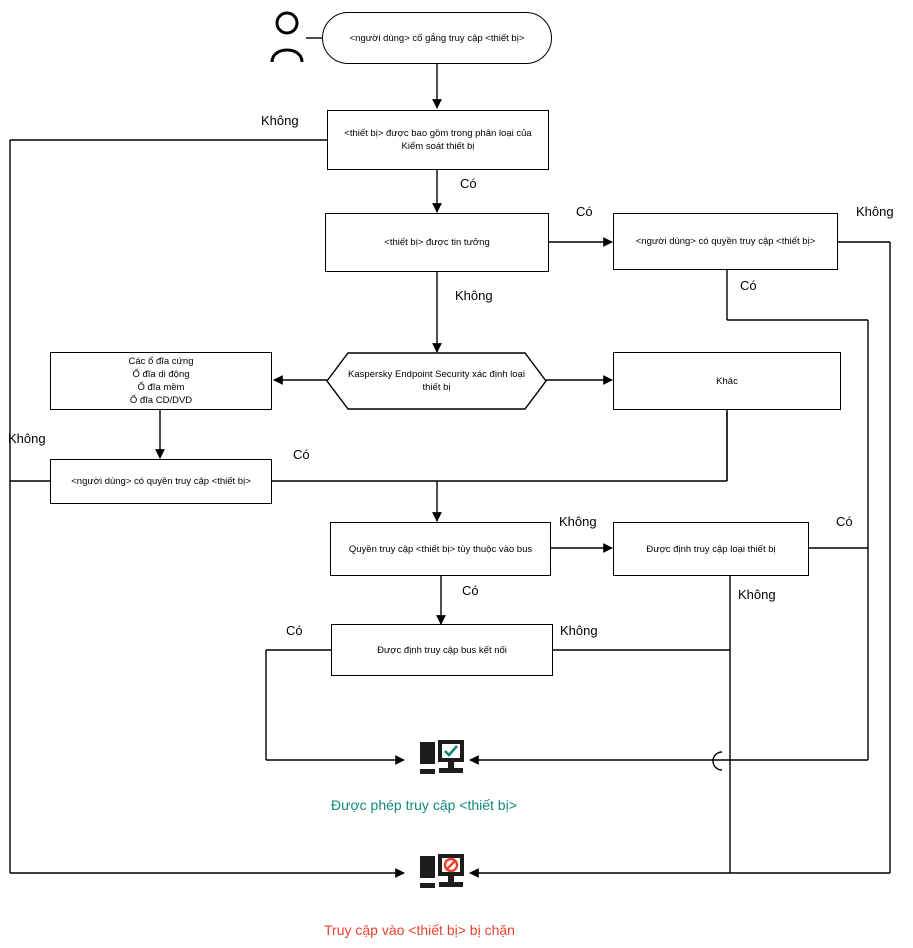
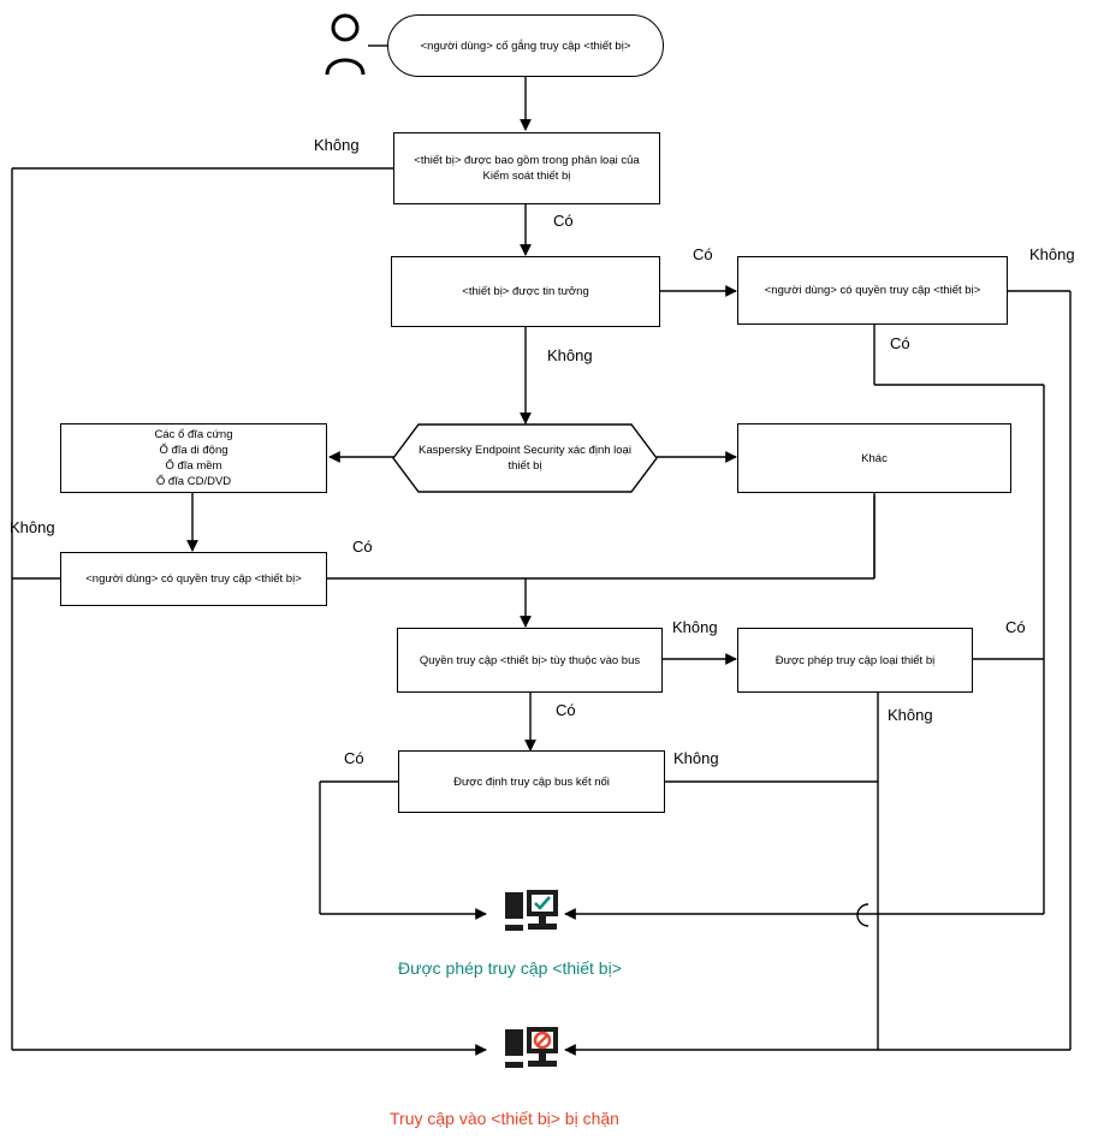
  <người dùng> cố gắng truy cập <thiết bị>
  <thiết bị> được bao gồm trong phân loại của
  Kiểm soát thiết bị
  <thiết bị> được tin tưởng
  <người dùng> có quyền truy cập <thiết bị>
  Kaspersky Endpoint Security xác định loại
  thiết bị
  Các ổ đĩa cứng
  Ổ đĩa di động
  Ổ đĩa mềm
  Ổ đĩa CD/DVD
  Khác
  <người dùng> có quyền truy cập <thiết bị>
  Quyền truy cập <thiết bị> tùy thuộc vào bus
- Được định truy cập loại thiết bị
+ Được phép truy cập loại thiết bị
  Được định truy cập bus kết nối
  Không
  Có
  Có
  Không
  Không
  Có
  Không
  Có
  Không
  Có
  Có
  Không
  Có
  Không
  Được phép truy cập <thiết bị>
  Truy cập vào <thiết bị> bị chặn
